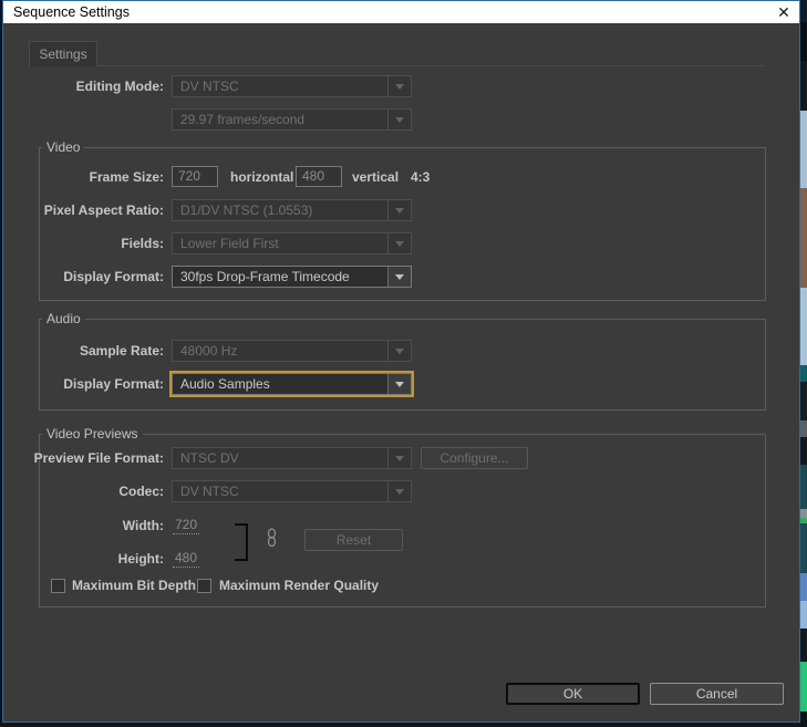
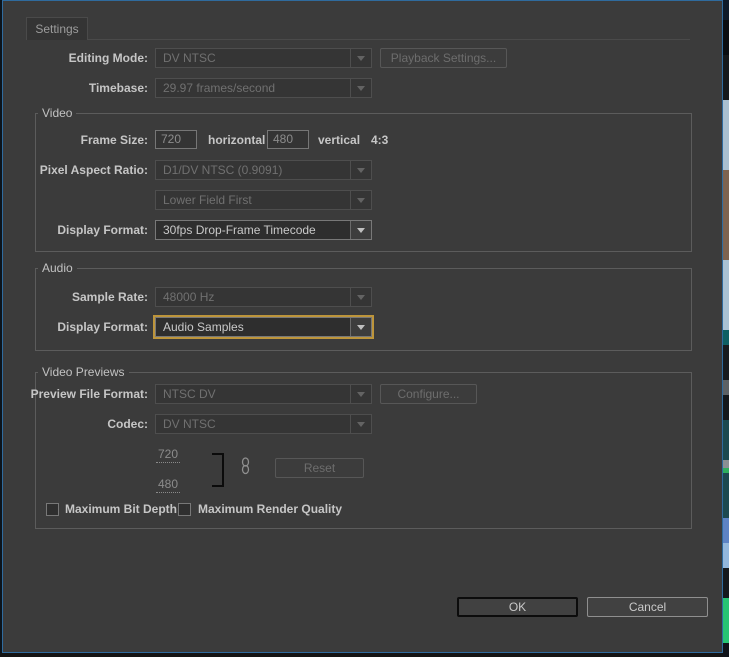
- Sequence Settings
- ✕
  Settings
  Editing Mode:
  DV NTSC
+ Playback Settings...
+ Timebase:
  29.97 frames/second
  Video
  Frame Size:
  720
  horizontal
  480
  vertical
  4:3
  Pixel Aspect Ratio:
- D1/DV NTSC (1.0553)
+ D1/DV NTSC (0.9091)
- Fields:
  Lower Field First
  Display Format:
  30fps Drop-Frame Timecode
  Audio
  Sample Rate:
  48000 Hz
  Display Format:
  Audio Samples
  Video Previews
  Preview File Format:
  NTSC DV
  Configure...
  Codec:
  DV NTSC
- Width:
  720
- Height:
  480
  Reset
  Maximum Bit Depth
  Maximum Render Quality
  OK
  Cancel
